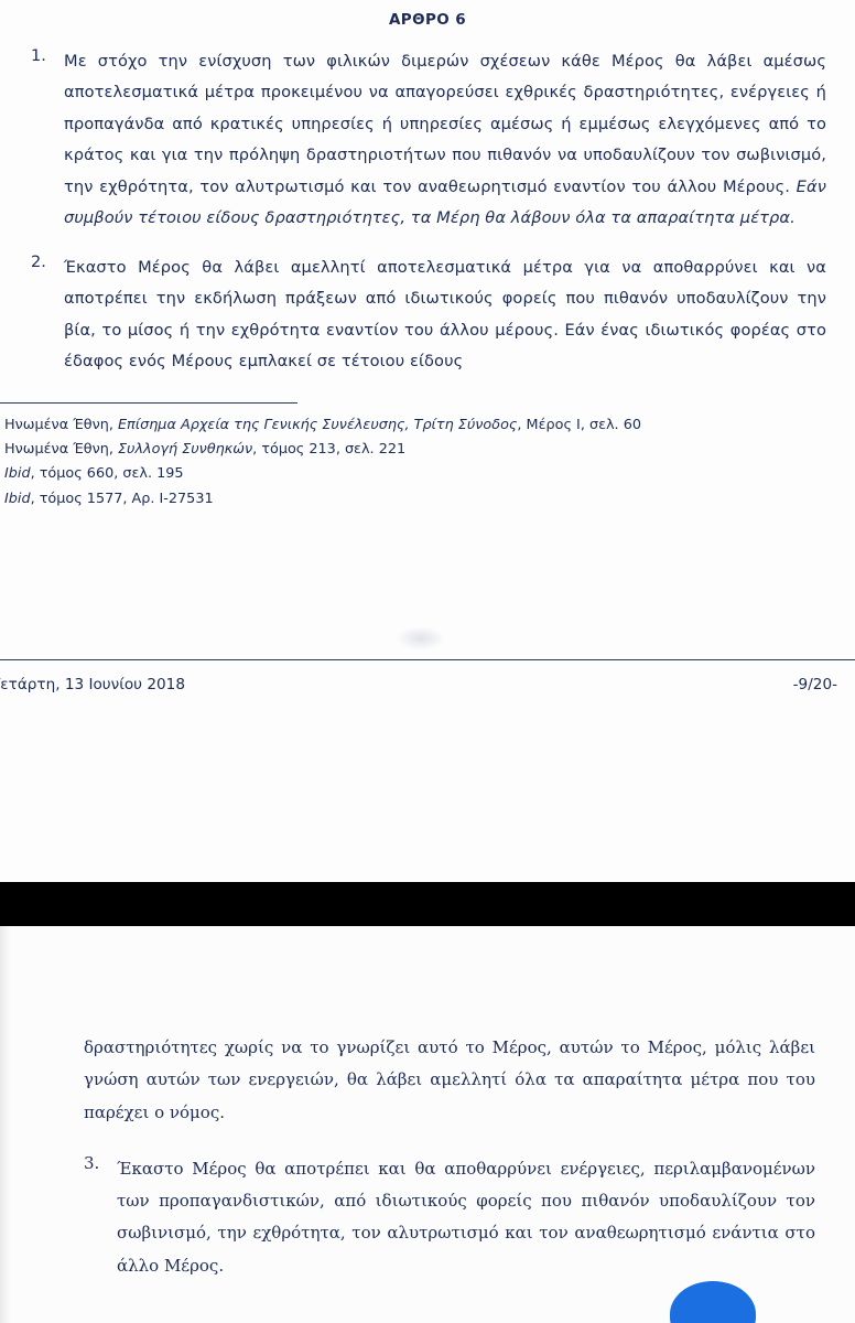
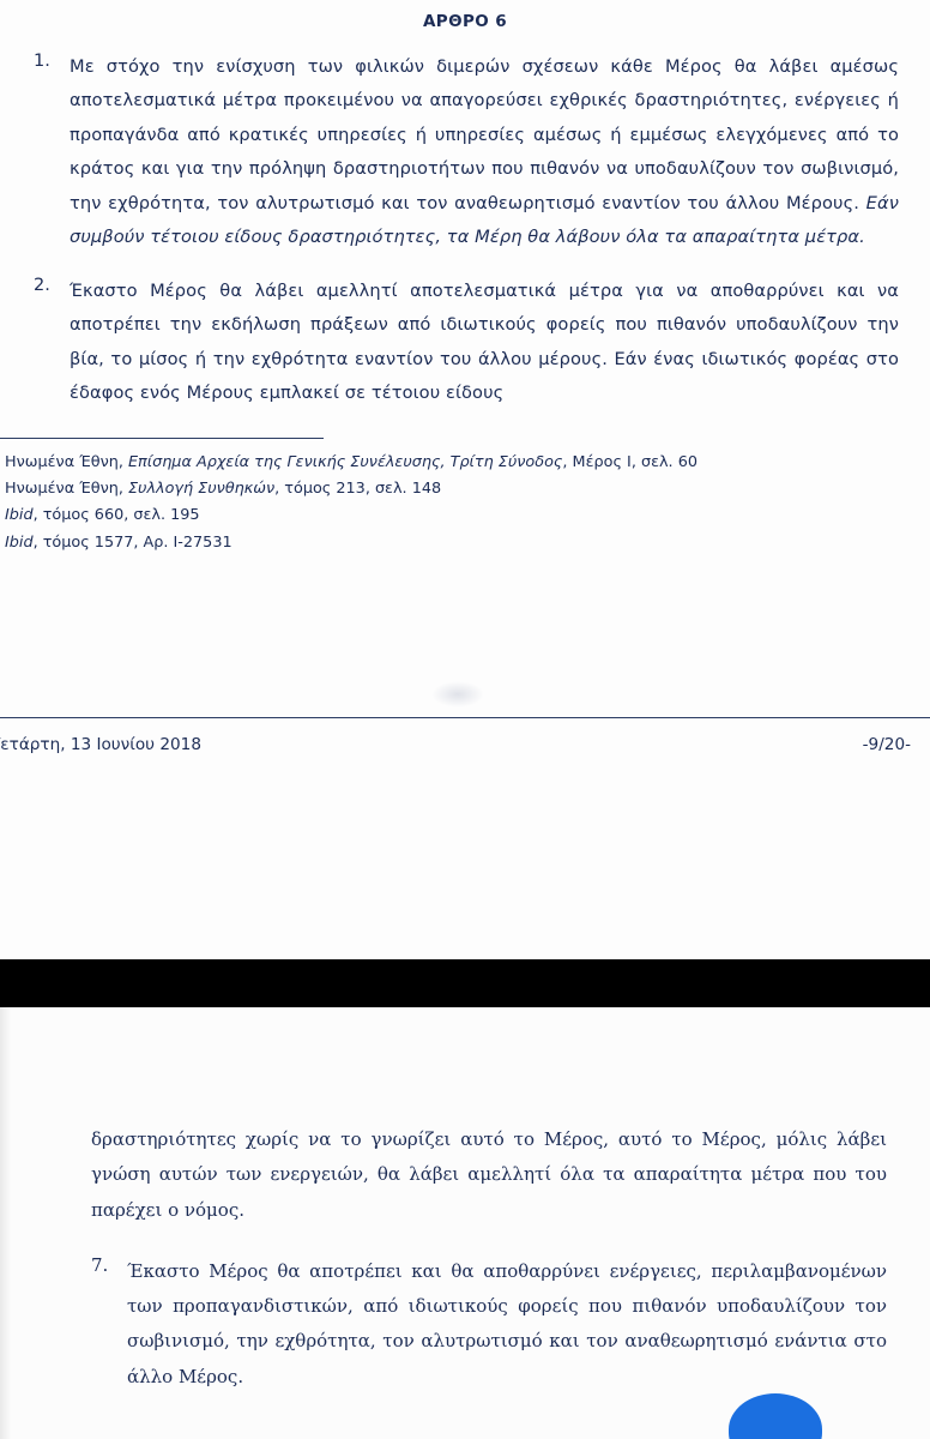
  ΑΡΘΡΟ 6
  1.
  Με στόχο την ενίσχυση των φιλικών διμερών σχέσεων κάθε Μέρος θα λάβει αμέσως αποτελεσματικά μέτρα προκειμένου να απαγορεύσει εχθρικές δραστηριότητες, ενέργειες ή προπαγάνδα από κρατικές υπηρεσίες ή υπηρεσίες αμέσως ή εμμέσως ελεγχόμενες από το κράτος και για την πρόληψη δραστηριοτήτων που πιθανόν να υποδαυλίζουν τον σωβινισμό, την εχθρότητα, τον αλυτρωτισμό και τον αναθεωρητισμό εναντίον του άλλου Μέρους. Εάν συμβούν τέτοιου είδους δραστηριότητες, τα Μέρη θα λάβουν όλα τα απαραίτητα μέτρα.
  2.
  Έκαστο Μέρος θα λάβει αμελλητί αποτελεσματικά μέτρα για να αποθαρρύνει και να αποτρέπει την εκδήλωση πράξεων από ιδιωτικούς φορείς που πιθανόν υποδαυλίζουν την βία, το μίσος ή την εχθρότητα εναντίον του άλλου μέρους. Εάν ένας ιδιωτικός φορέας στο έδαφος ενός Μέρους εμπλακεί σε τέτοιου είδους
  Ηνωμένα Έθνη, Επίσημα Αρχεία της Γενικής Συνέλευσης, Τρίτη Σύνοδος, Μέρος Ι, σελ. 60
- Ηνωμένα Έθνη, Συλλογή Συνθηκών, τόμος 213, σελ. 221
+ Ηνωμένα Έθνη, Συλλογή Συνθηκών, τόμος 213, σελ. 148
  Ibid, τόμος 660, σελ. 195
  Ibid, τόμος 1577, Αρ. I-27531
  ετάρτη, 13 Ιουνίου 2018
  -9/20-
- δραστηριότητες χωρίς να το γνωρίζει αυτό το Μέρος, αυτών το Μέρος, μόλις λάβει γνώση αυτών των ενεργειών, θα λάβει αμελλητί όλα τα απαραίτητα μέτρα που του παρέχει ο νόμος.
+ δραστηριότητες χωρίς να το γνωρίζει αυτό το Μέρος, αυτό το Μέρος, μόλις λάβει γνώση αυτών των ενεργειών, θα λάβει αμελλητί όλα τα απαραίτητα μέτρα που του παρέχει ο νόμος.
- 3.
+ 7.
  Έκαστο Μέρος θα αποτρέπει και θα αποθαρρύνει ενέργειες, περιλαμβανομένων των προπαγανδιστικών, από ιδιωτικούς φορείς που πιθανόν υποδαυλίζουν τον σωβινισμό, την εχθρότητα, τον αλυτρωτισμό και τον αναθεωρητισμό ενάντια στο άλλο Μέρος.
